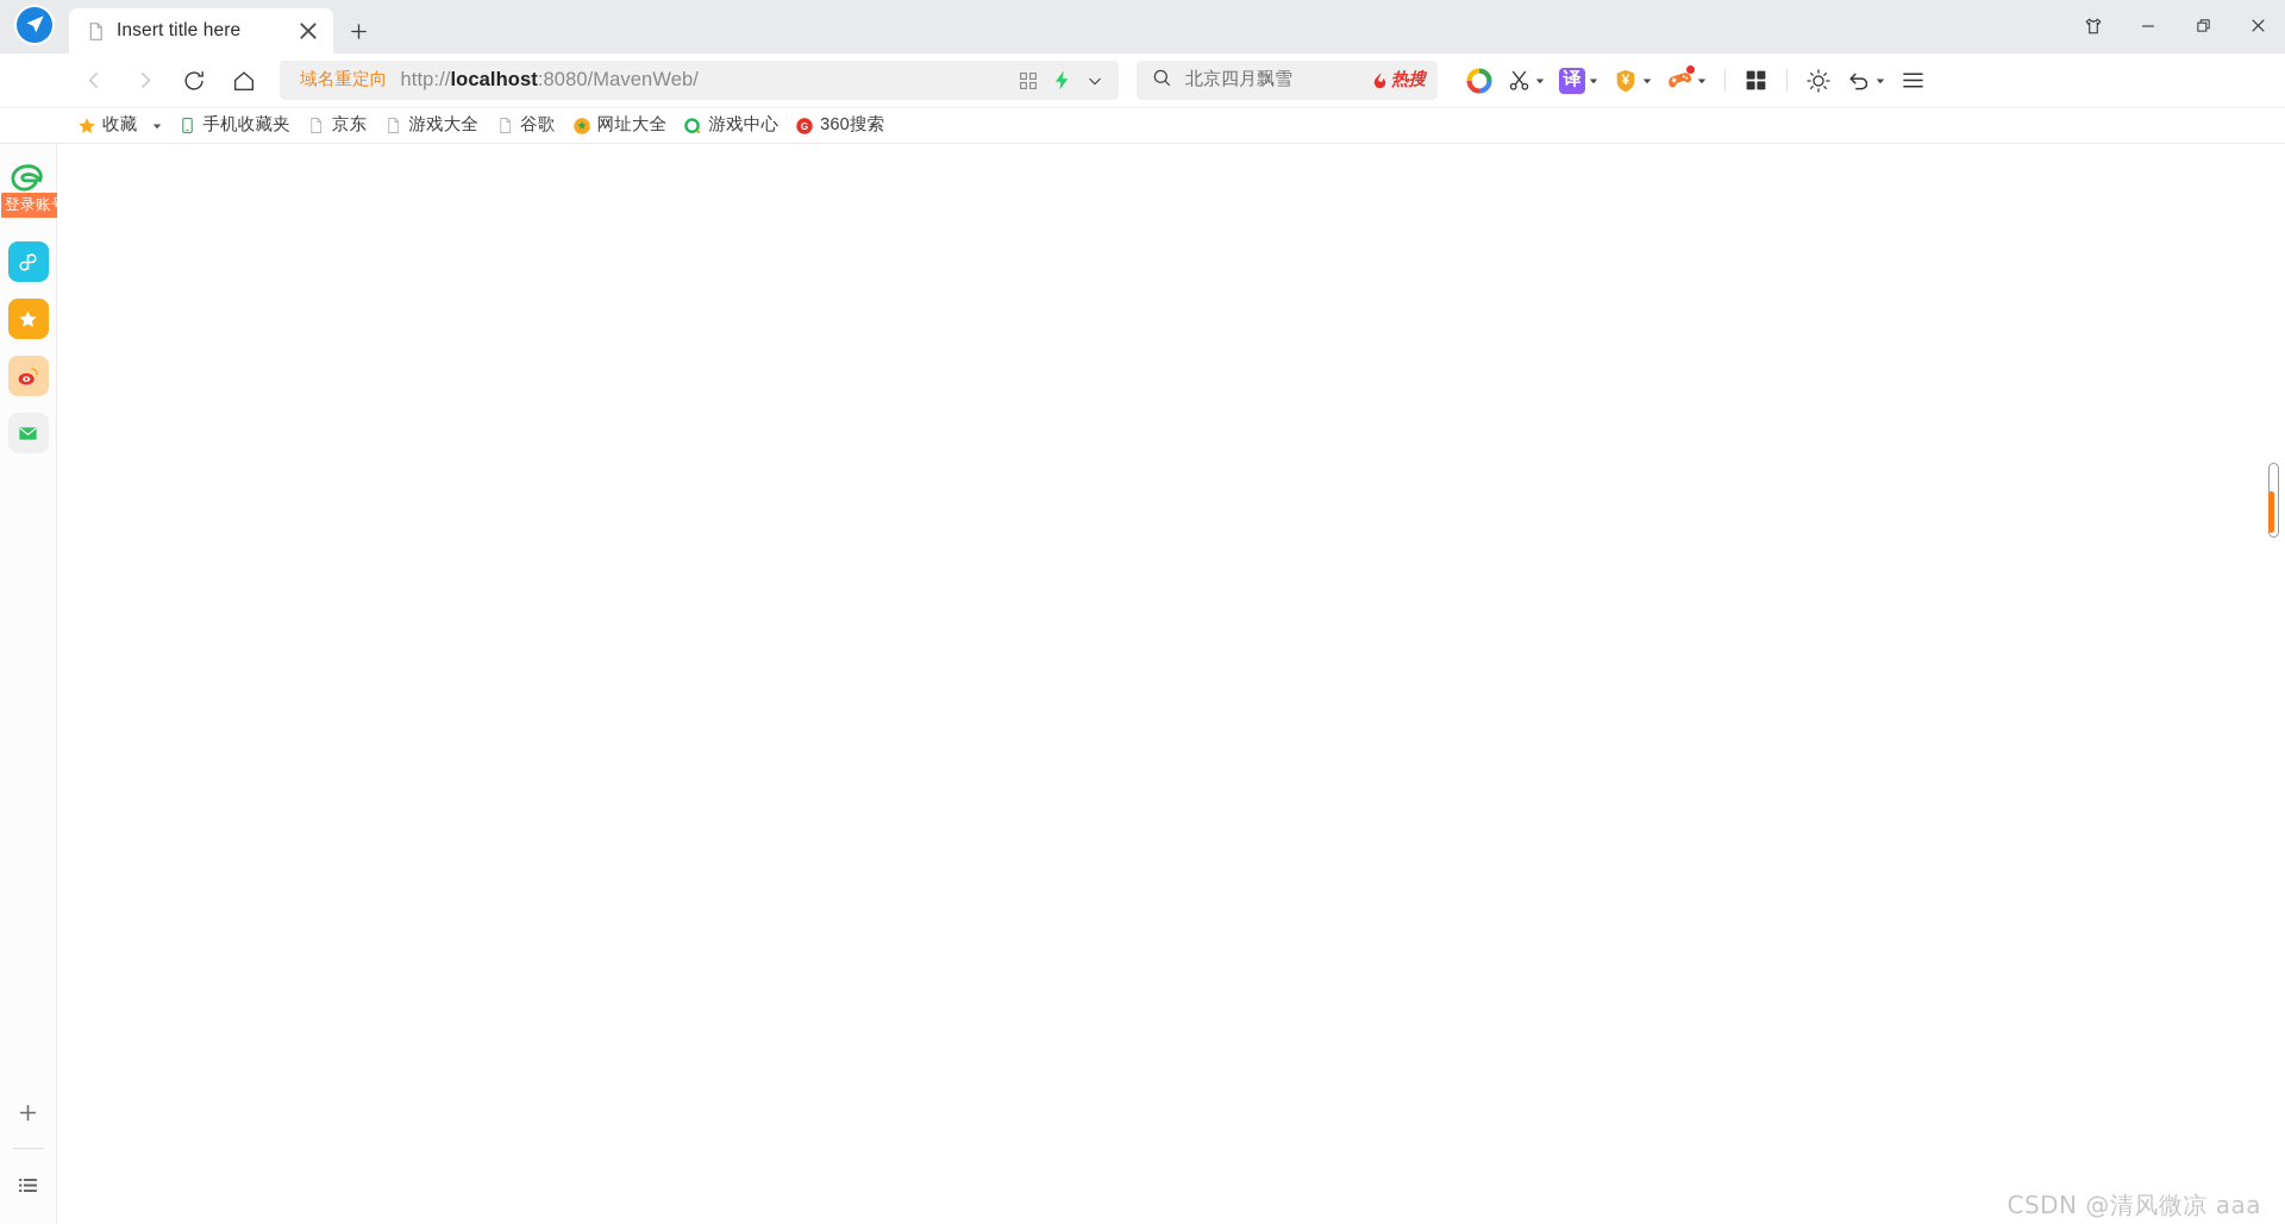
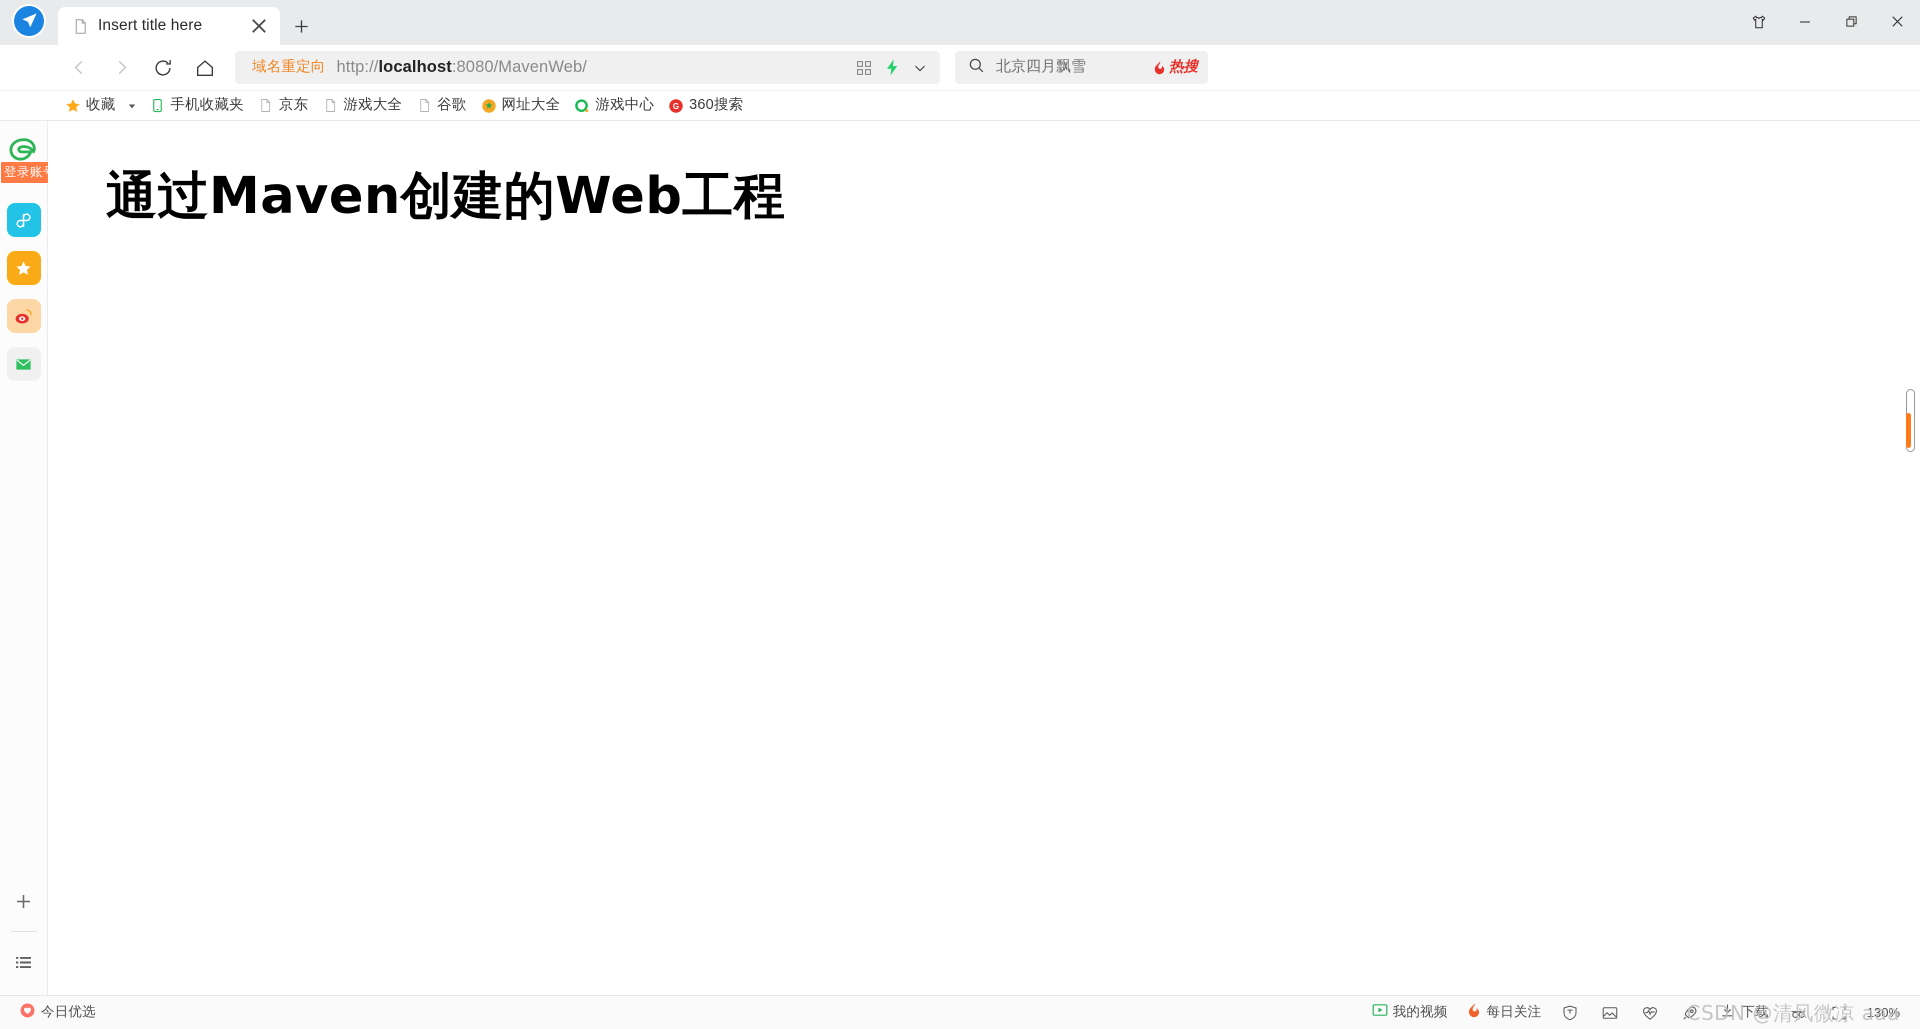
  Insert title here
  域名重定向
  http://localhost:8080/MavenWeb/
  北京四月飘雪
  热搜
- 译
- ¥
  收藏
  手机收藏夹
  京东
  游戏大全
  谷歌
  网址大全
  游戏中心
  G
  360搜索
  登录账
+ 通过Maven创建的Web工程
+ 今日优选
+ 我的视频
+ 每日关注
+ 下载
+ 130%
  CSDN @清风微凉 aaa
